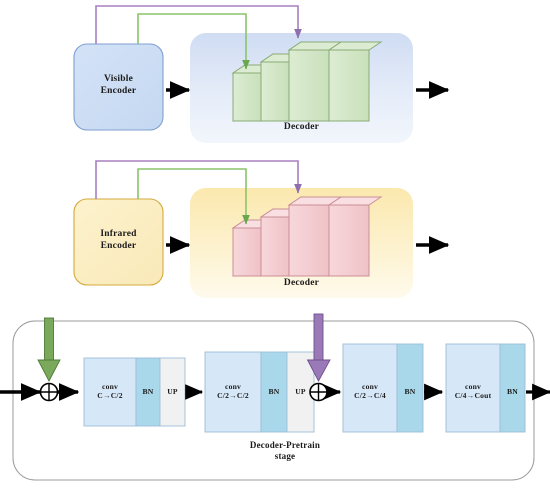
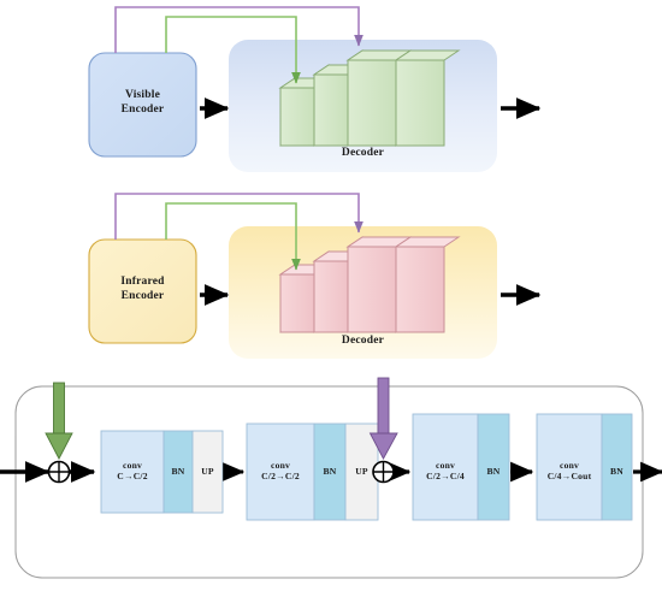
  Visible
  Encoder
  Decoder
  Infrared
  Encoder
  Decoder
  conv
  C→C/2
  BN
  UP
  conv
  C/2→C/2
  BN
  UP
  conv
  C/2→C/4
  BN
  conv
  C/4→Cout
  BN
- Decoder-Pretrain
- stage
